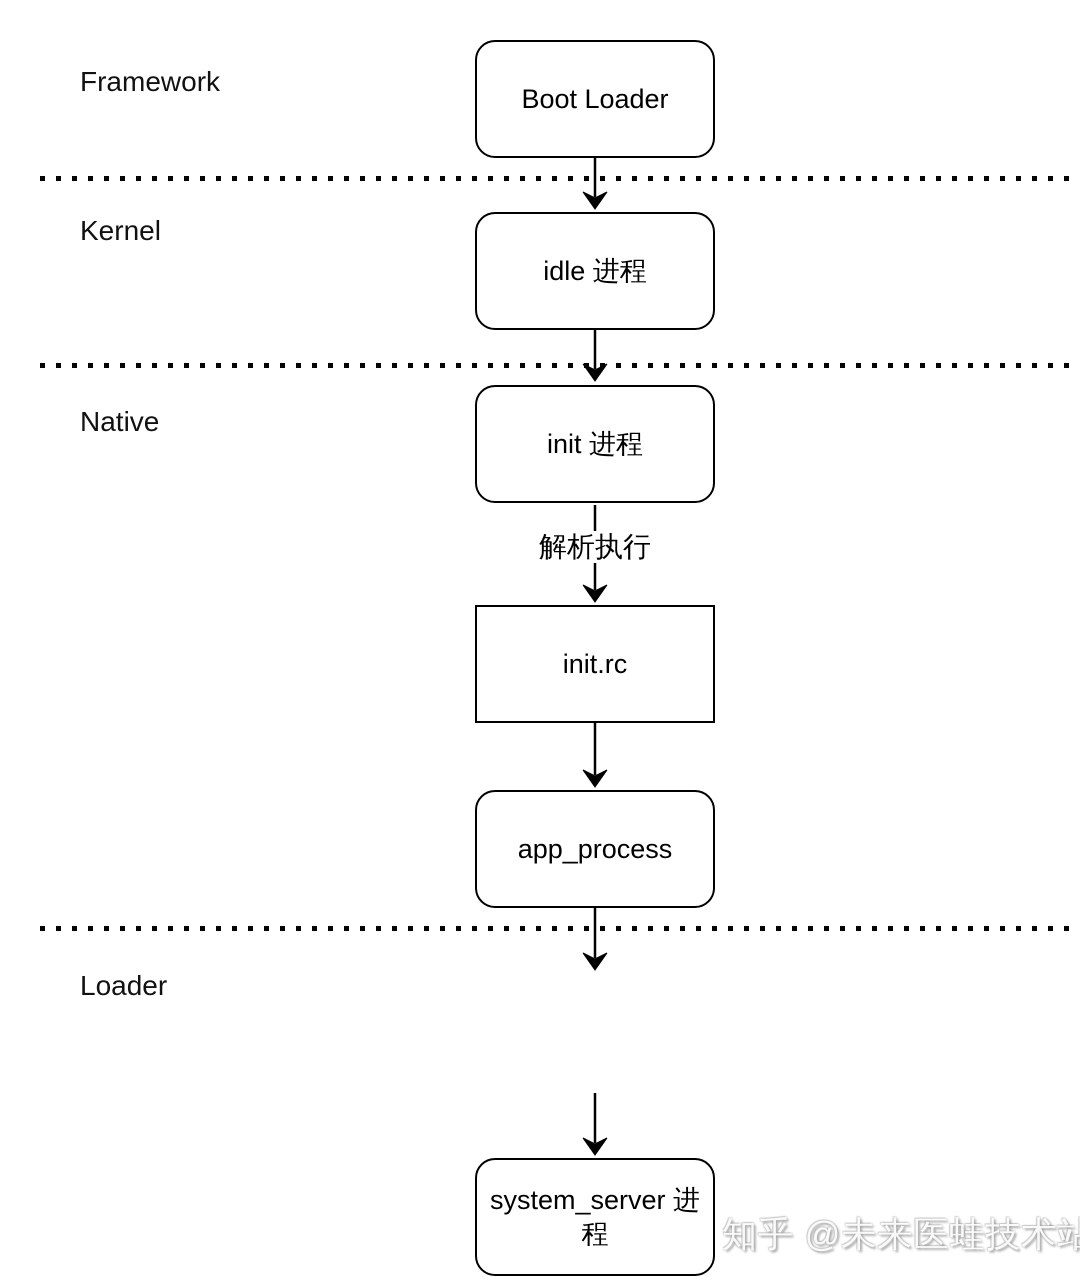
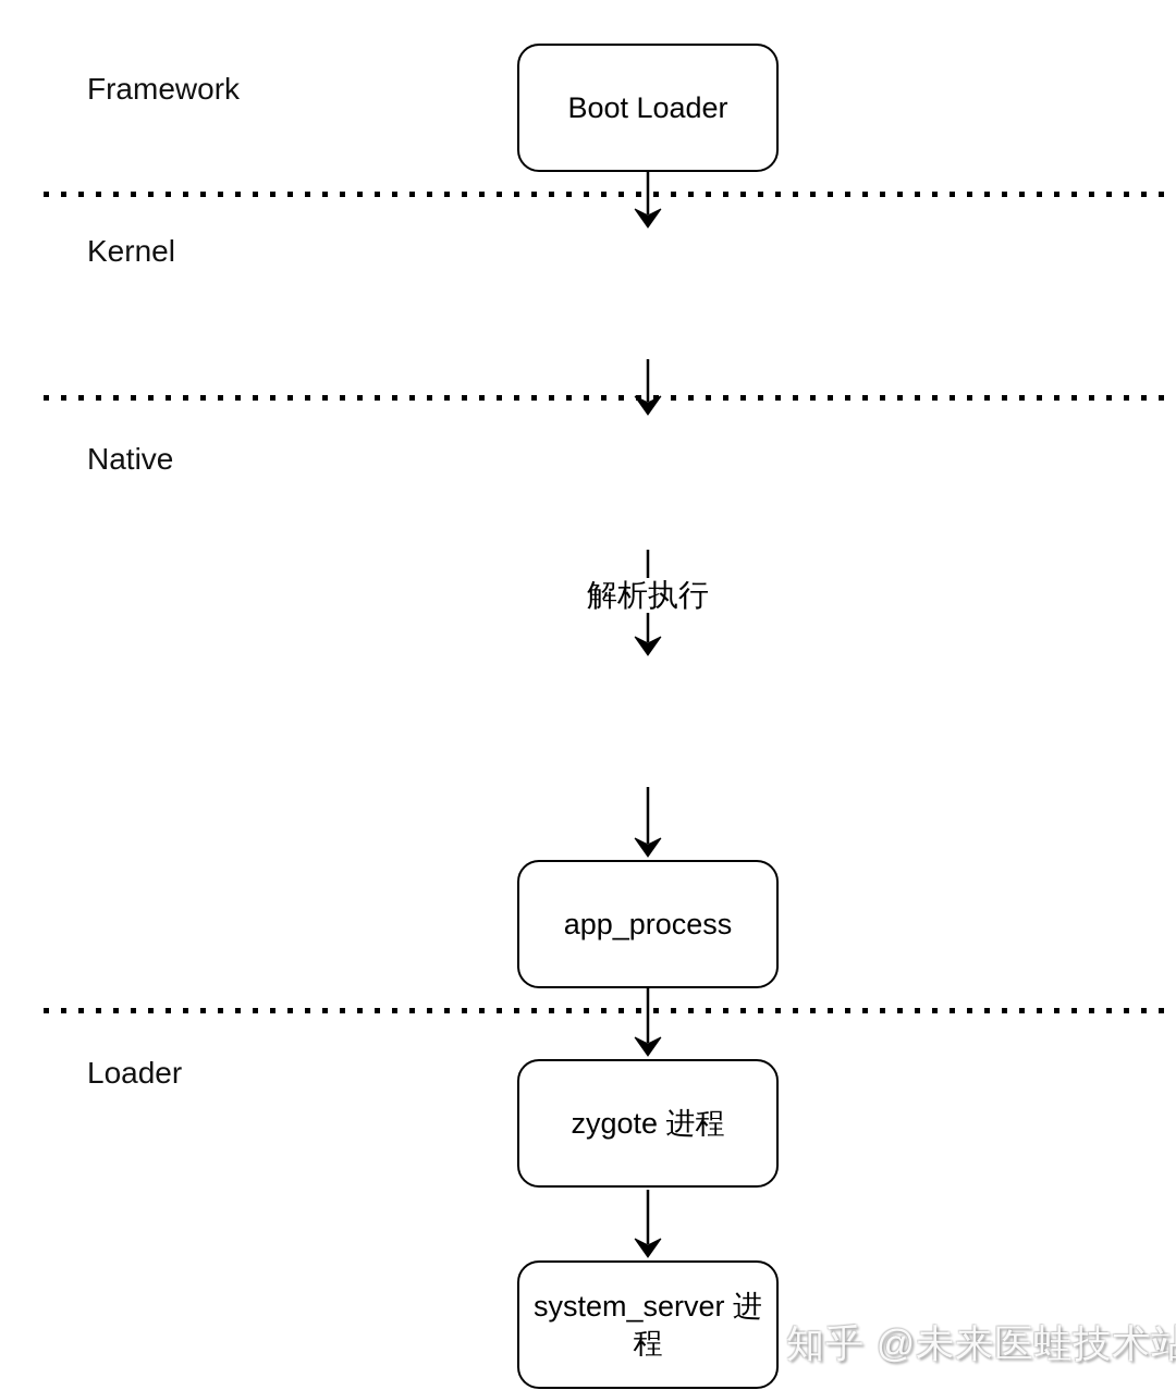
  Framework
  Kernel
  Native
  Loader
  解析执行
  Boot Loader
- idle 进程
- init 进程
- init.rc
  app_process
+ zygote 进程
  system_server 进程
  知乎 @未来医蛙技术站
